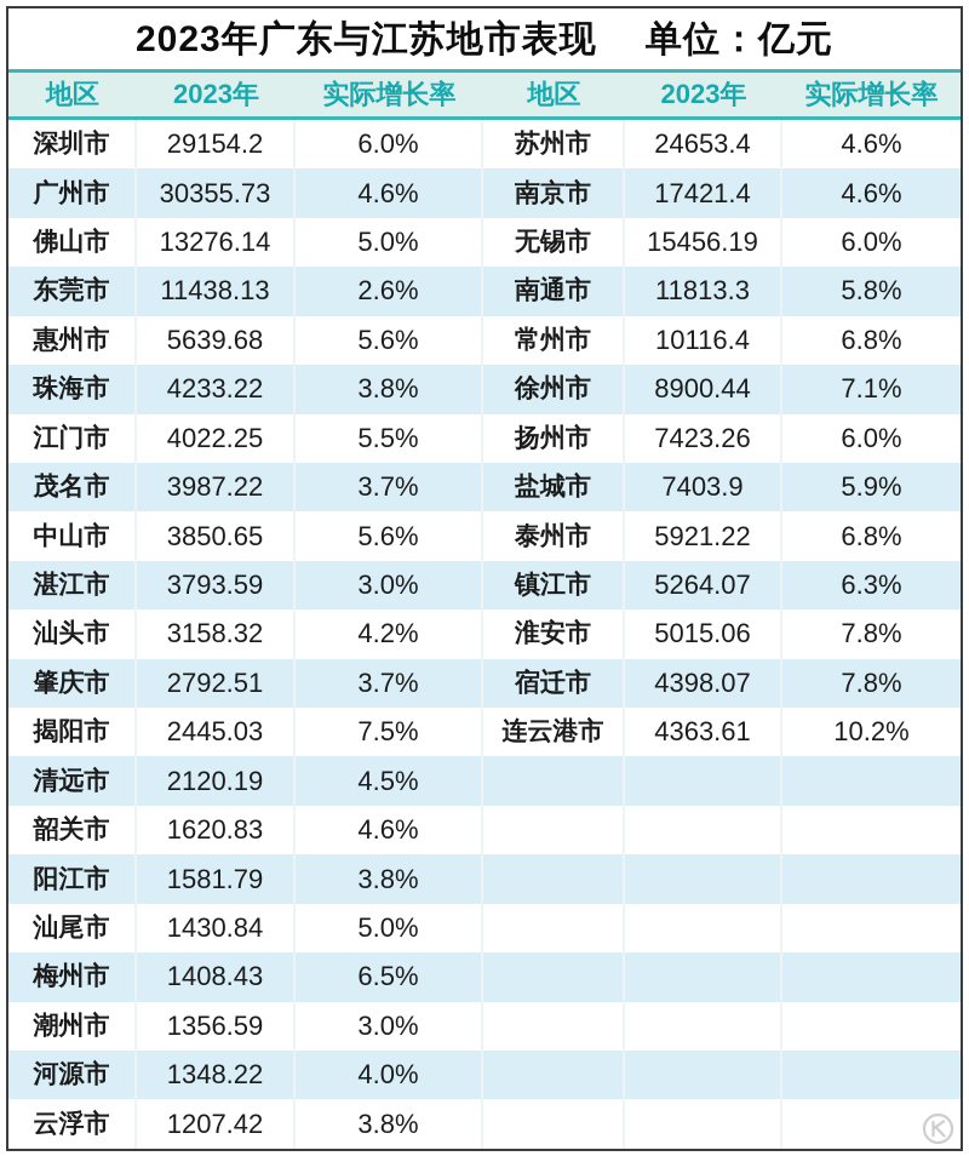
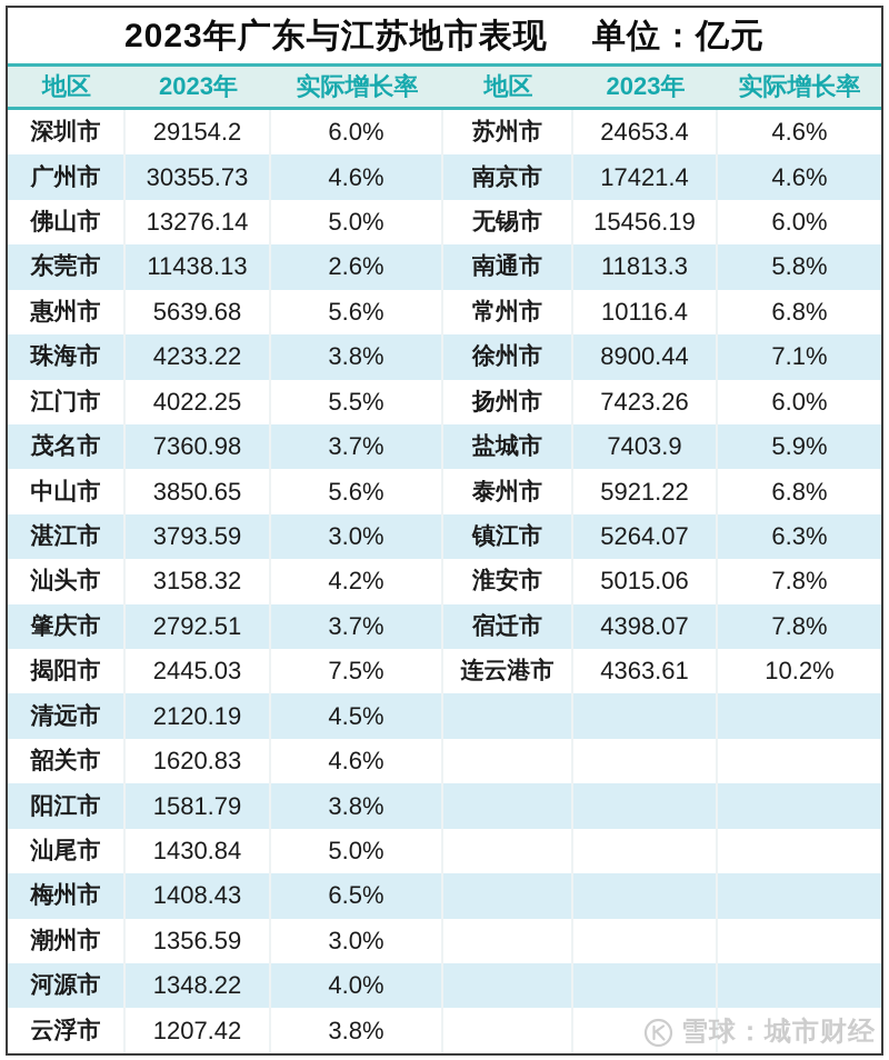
  2023年广东与江苏地市表现 单位：亿元
  地区
  2023年
  实际增长率
  地区
  2023年
  实际增长率
  深圳市
  29154.2
  6.0%
  苏州市
  24653.4
  4.6%
  广州市
  30355.73
  4.6%
  南京市
  17421.4
  4.6%
  佛山市
  13276.14
  5.0%
  无锡市
  15456.19
  6.0%
  东莞市
  11438.13
  2.6%
  南通市
  11813.3
  5.8%
  惠州市
  5639.68
  5.6%
  常州市
  10116.4
  6.8%
  珠海市
  4233.22
  3.8%
  徐州市
  8900.44
  7.1%
  江门市
  4022.25
  5.5%
  扬州市
  7423.26
  6.0%
  茂名市
- 3987.22
+ 7360.98
  3.7%
  盐城市
  7403.9
  5.9%
  中山市
  3850.65
  5.6%
  泰州市
  5921.22
  6.8%
  湛江市
  3793.59
  3.0%
  镇江市
  5264.07
  6.3%
  汕头市
  3158.32
  4.2%
  淮安市
  5015.06
  7.8%
  肇庆市
  2792.51
  3.7%
  宿迁市
  4398.07
  7.8%
  揭阳市
  2445.03
  7.5%
  连云港市
  4363.61
  10.2%
  清远市
  2120.19
  4.5%
  韶关市
  1620.83
  4.6%
  阳江市
  1581.79
  3.8%
  汕尾市
  1430.84
  5.0%
  梅州市
  1408.43
  6.5%
  潮州市
  1356.59
  3.0%
  河源市
  1348.22
  4.0%
  云浮市
  1207.42
  3.8%
+ 雪球：城市财经
